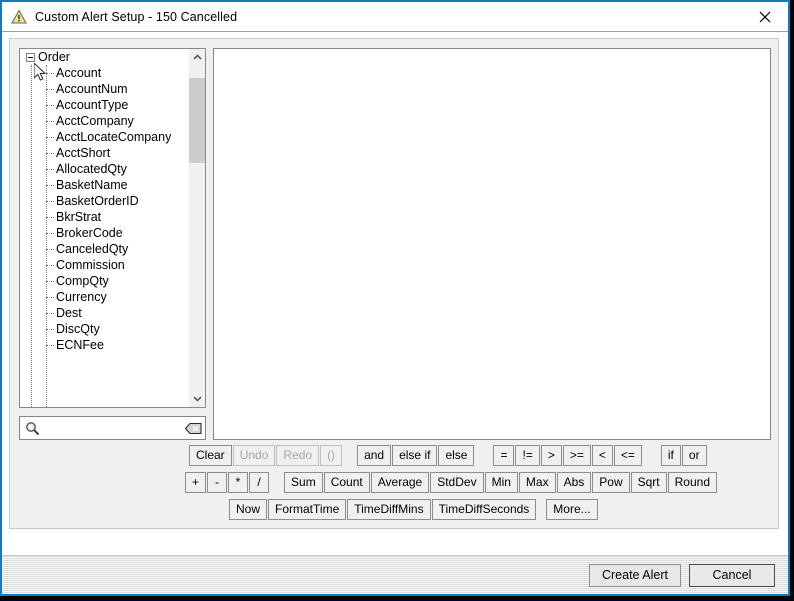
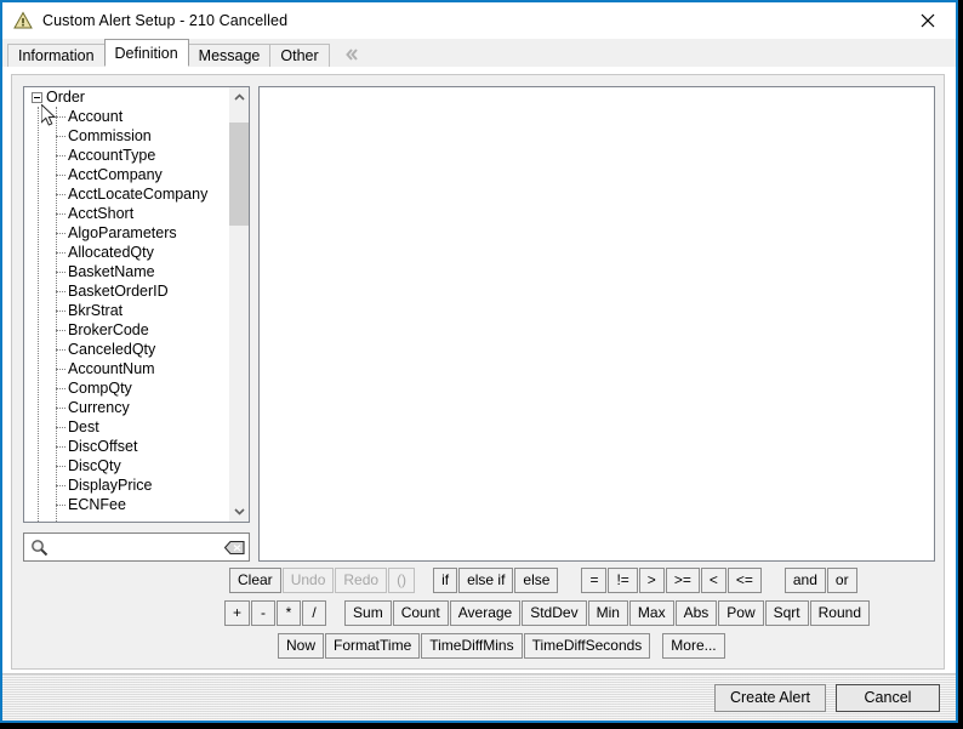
- Custom Alert Setup - 150 Cancelled
+ Custom Alert Setup - 210 Cancelled
+ Information
+ Definition
+ Message
+ Other
  Order
  Account
- AccountNum
+ Commission
  AccountType
  AcctCompany
  AcctLocateCompany
  AcctShort
+ AlgoParameters
  AllocatedQty
  BasketName
  BasketOrderID
  BkrStrat
  BrokerCode
  CanceledQty
- Commission
+ AccountNum
  CompQty
  Currency
  Dest
+ DiscOffset
  DiscQty
+ DisplayPrice
  ECNFee
  Clear
  Undo
  Redo
  ()
- and
+ if
  else if
  else
  =
  !=
  >
  >=
  <
  <=
- if
+ and
  or
  +
  -
  *
  /
  Sum
  Count
  Average
  StdDev
  Min
  Max
  Abs
  Pow
  Sqrt
  Round
  Now
  FormatTime
  TimeDiffMins
  TimeDiffSeconds
  More...
  Create Alert
  Cancel
